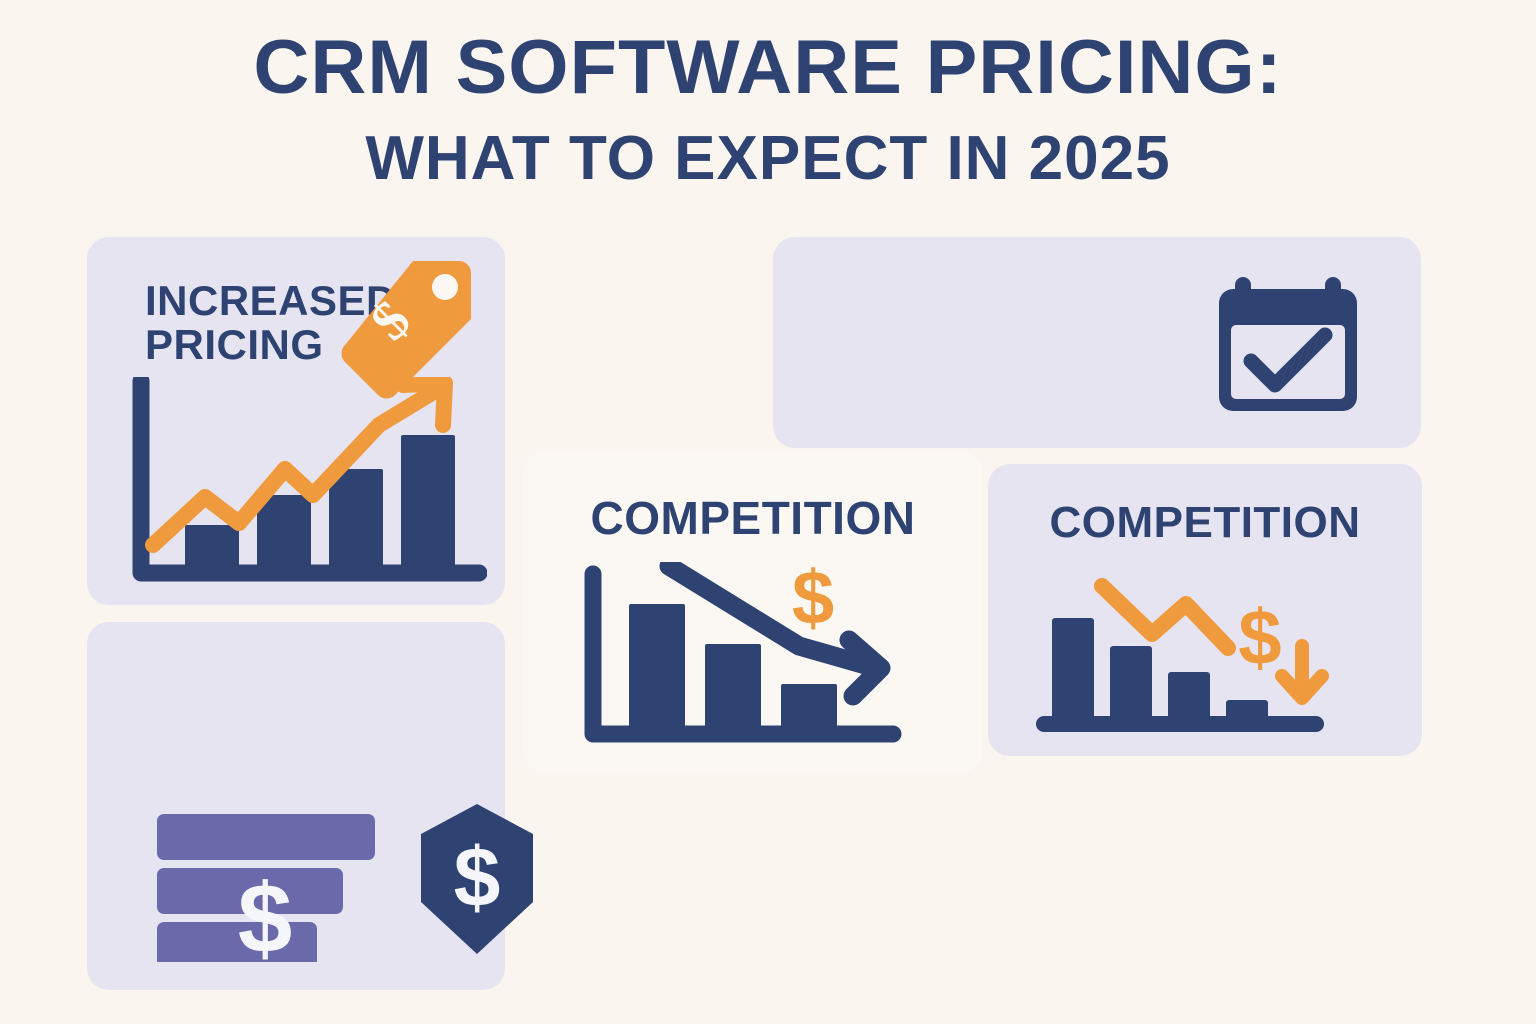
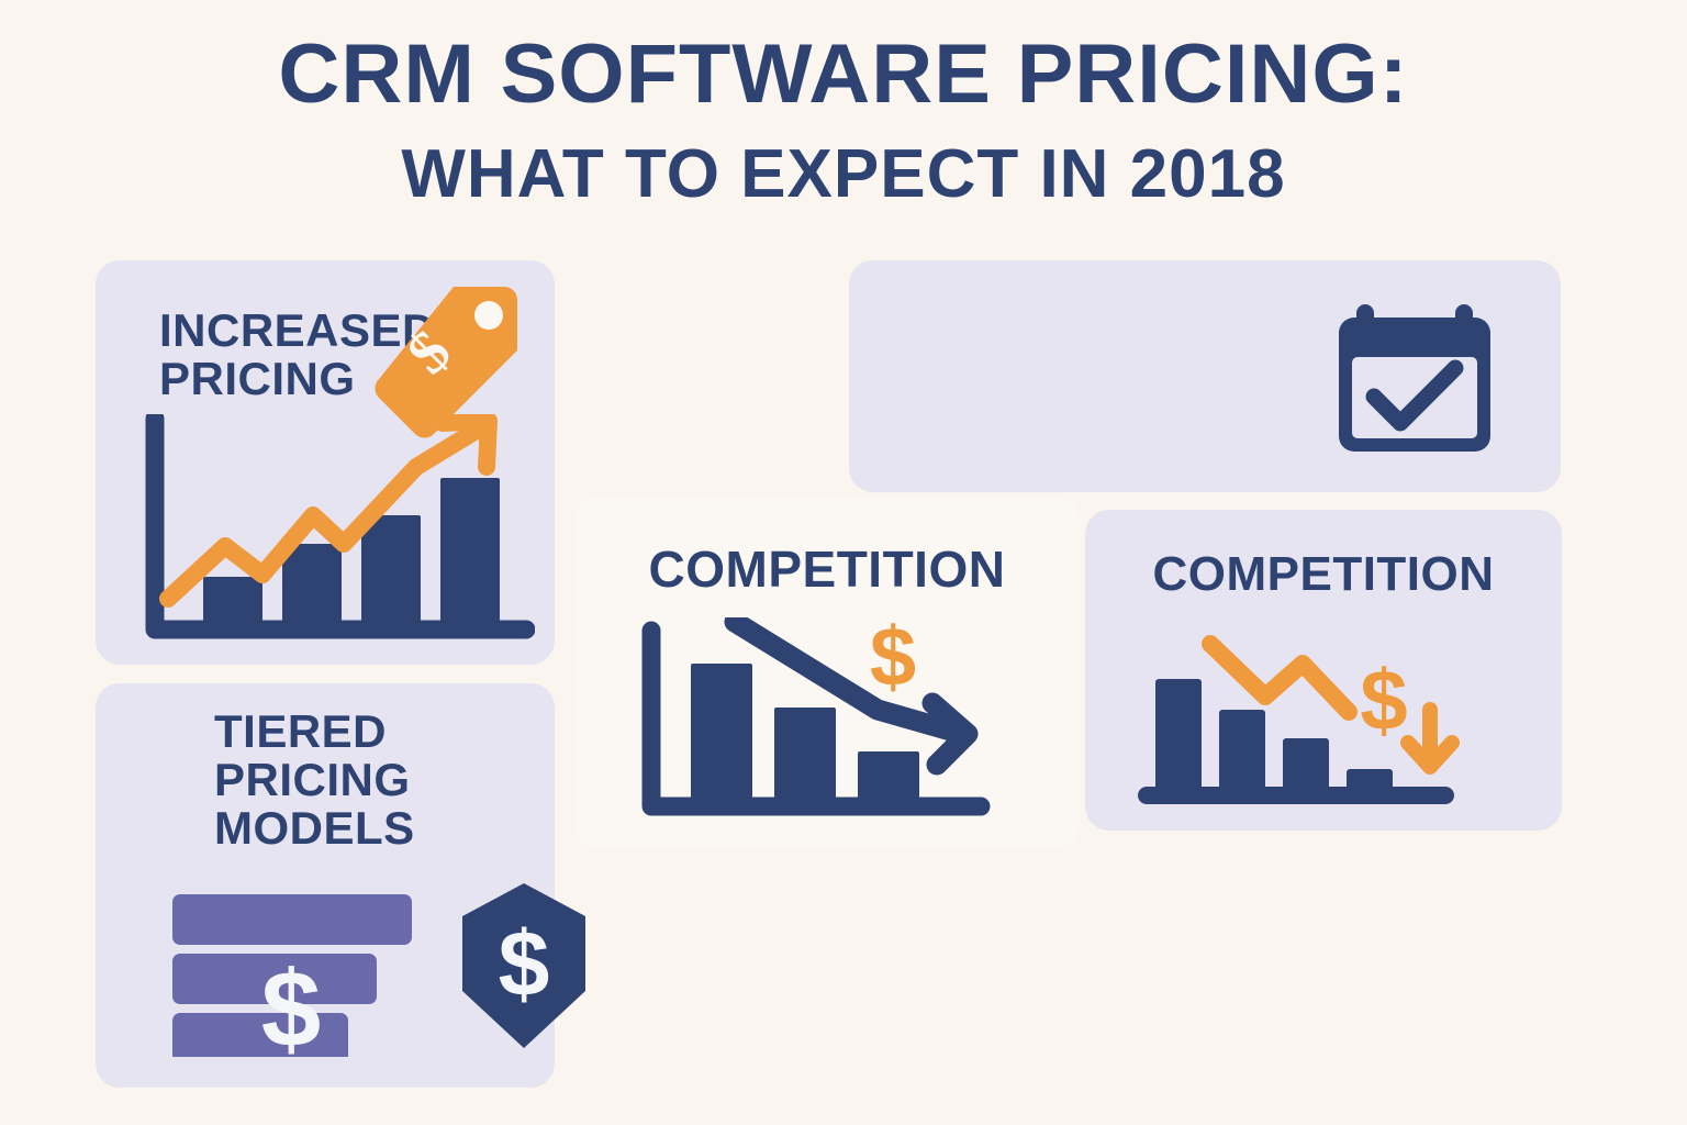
  CRM SOFTWARE PRICING:
- WHAT TO EXPECT IN 2025
+ WHAT TO EXPECT IN 2018
  INCREASE PRICING
  COMPETITION
  $
  COMPETITION
  $
+ TIERED PRICING MODELS
  $
  $
